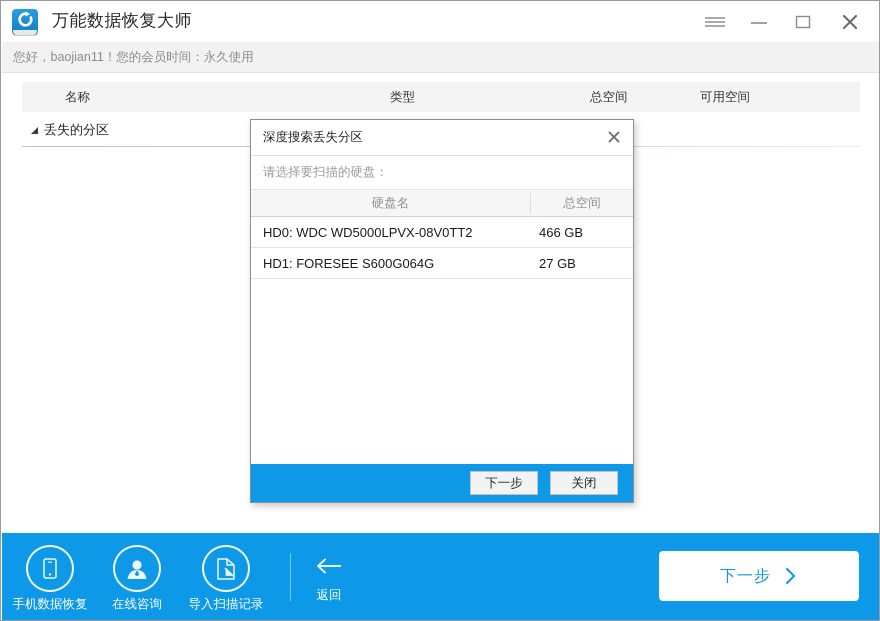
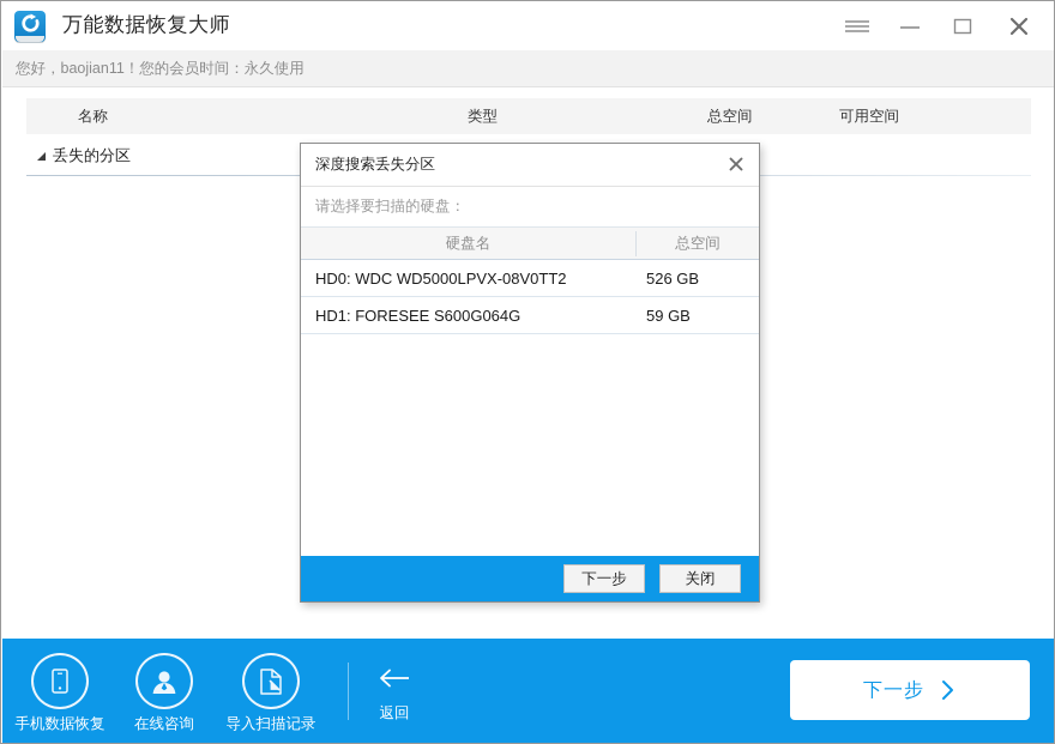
  万能数据恢复大师
  您好，baojian11！您的会员时间：永久使用
  名称
  类型
  总空间
  可用空间
  丢失的分区
  深度搜索丢失分区
  请选择要扫描的硬盘：
  硬盘名
  总空间
  HD0: WDC WD5000LPVX-08V0TT2
- 466 GB
+ 526 GB
  HD1: FORESEE S600G064G
- 27 GB
+ 59 GB
  下一步
  关闭
  手机数据恢复
  在线咨询
  导入扫描记录
  返回
  下一步
